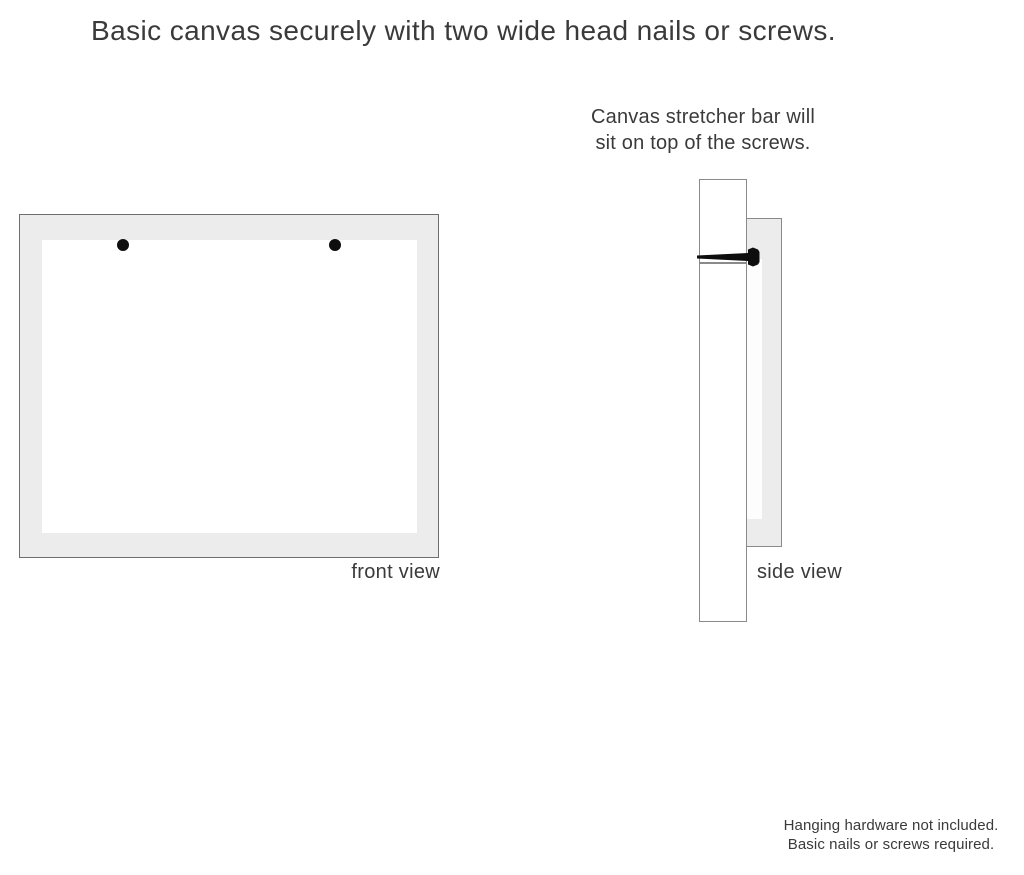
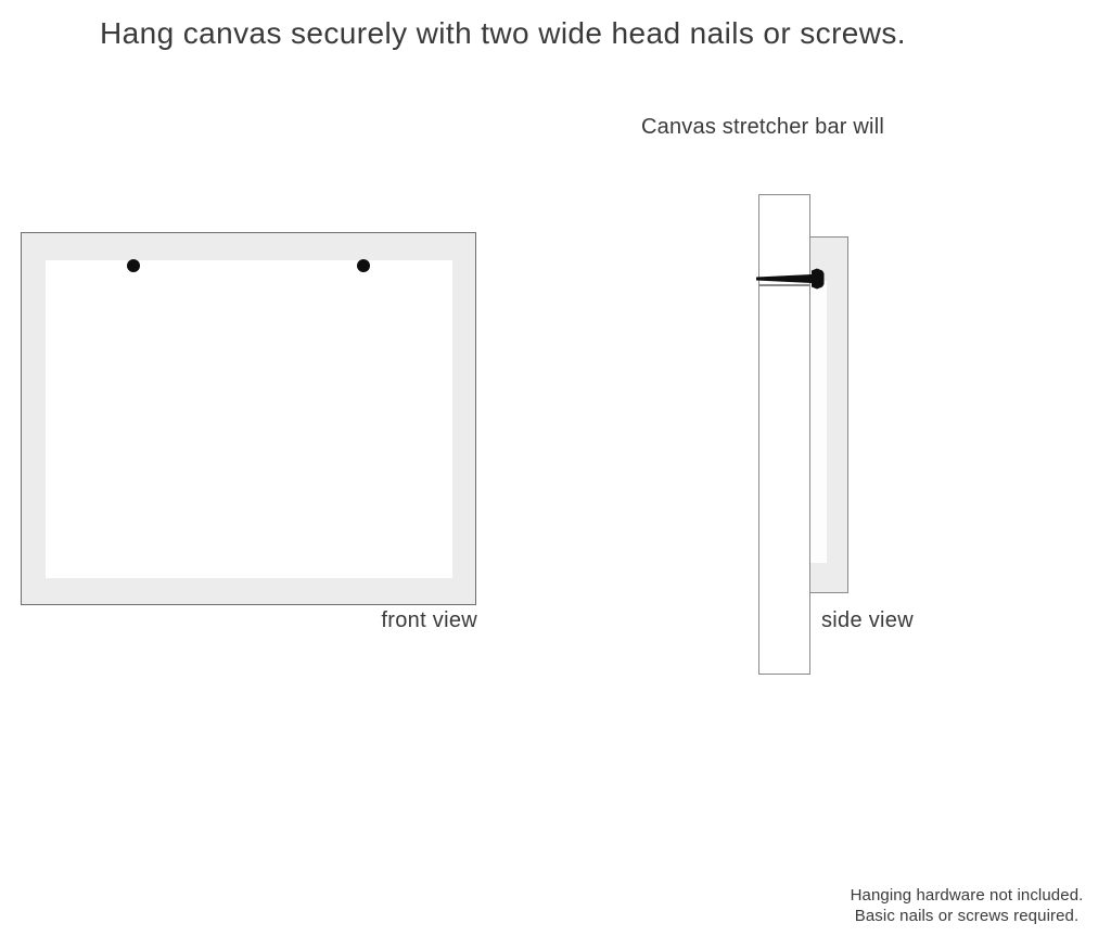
- Basic canvas securely with two wide head nails or screws.
+ Hang canvas securely with two wide head nails or screws.
  Canvas stretcher bar will
- sit on top of the screws.
  front view
  side view
  Hanging hardware not included.
  Basic nails or screws required.
